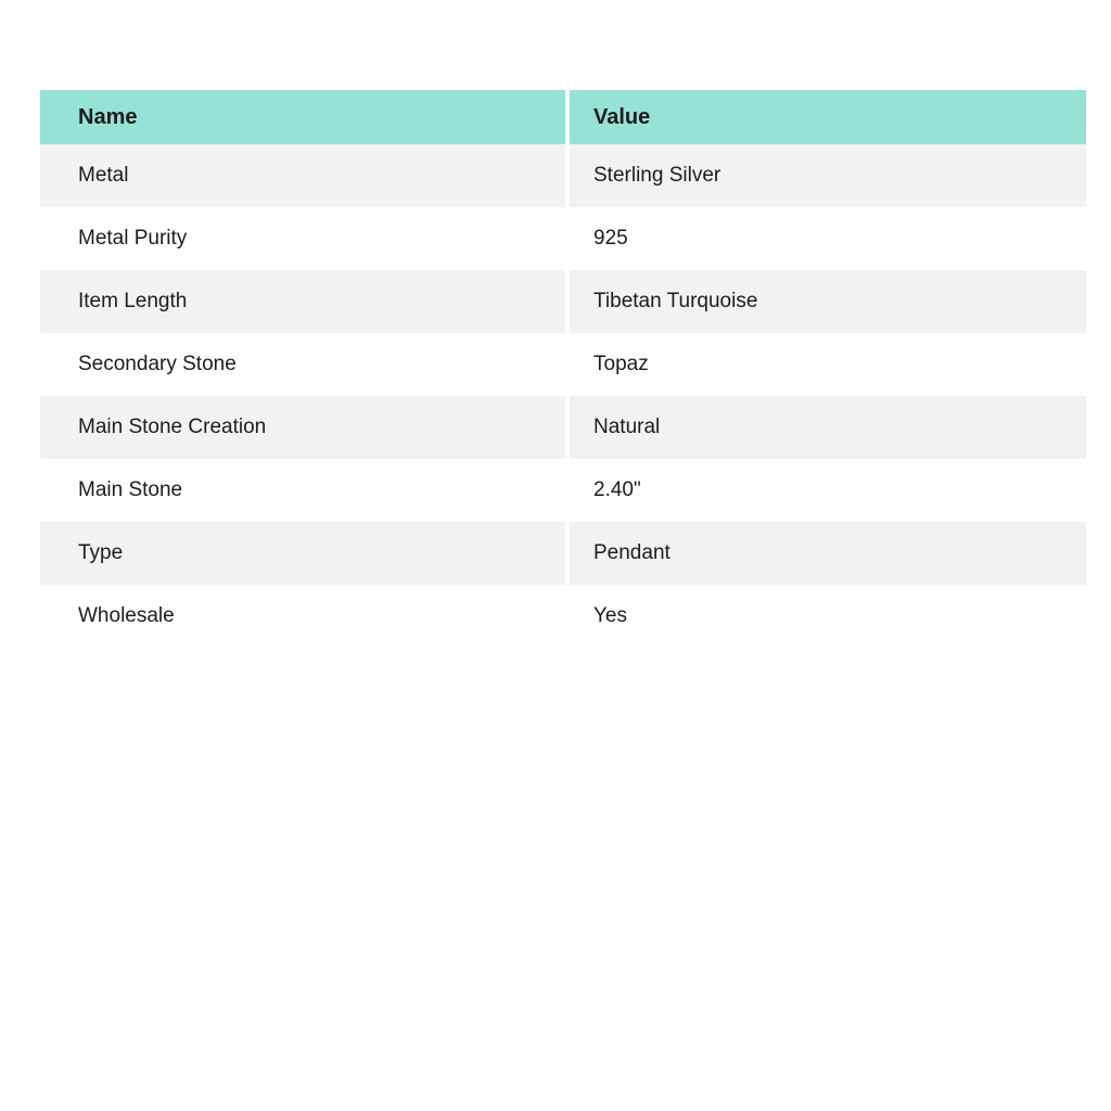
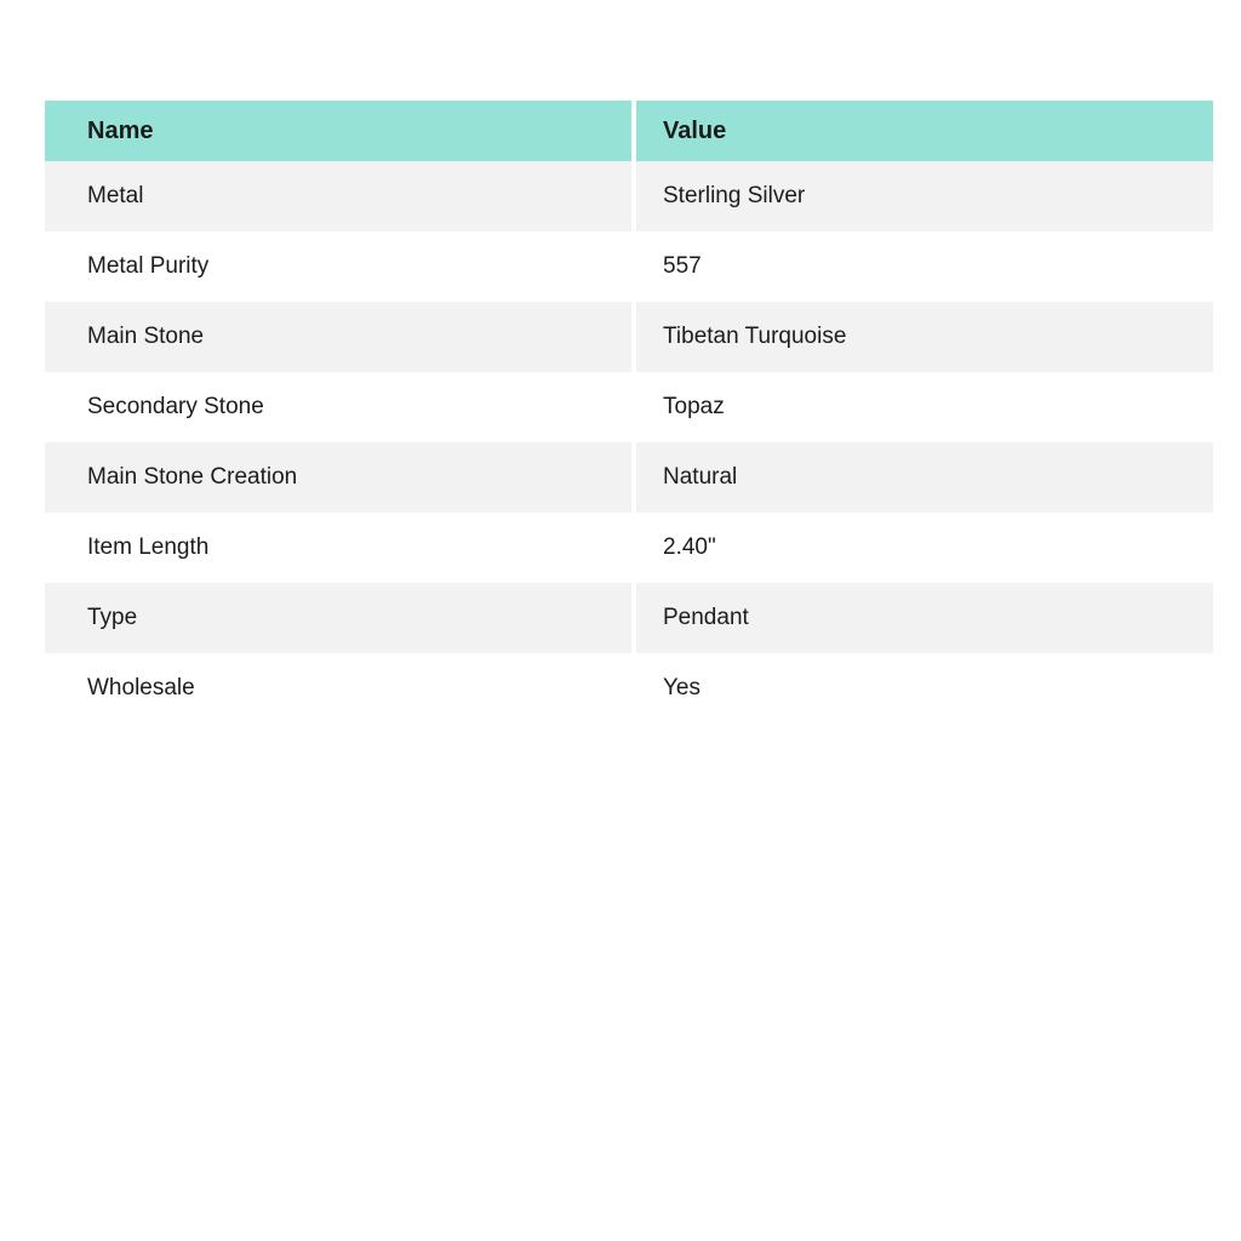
  Name	Value
  Metal	Sterling Silver
- Metal Purity	925
+ Metal Purity	557
- Item Length	Tibetan Turquoise
+ Main Stone	Tibetan Turquoise
  Secondary Stone	Topaz
  Main Stone Creation	Natural
- Main Stone	2.40"
+ Item Length	2.40"
  Type	Pendant
  Wholesale	Yes
